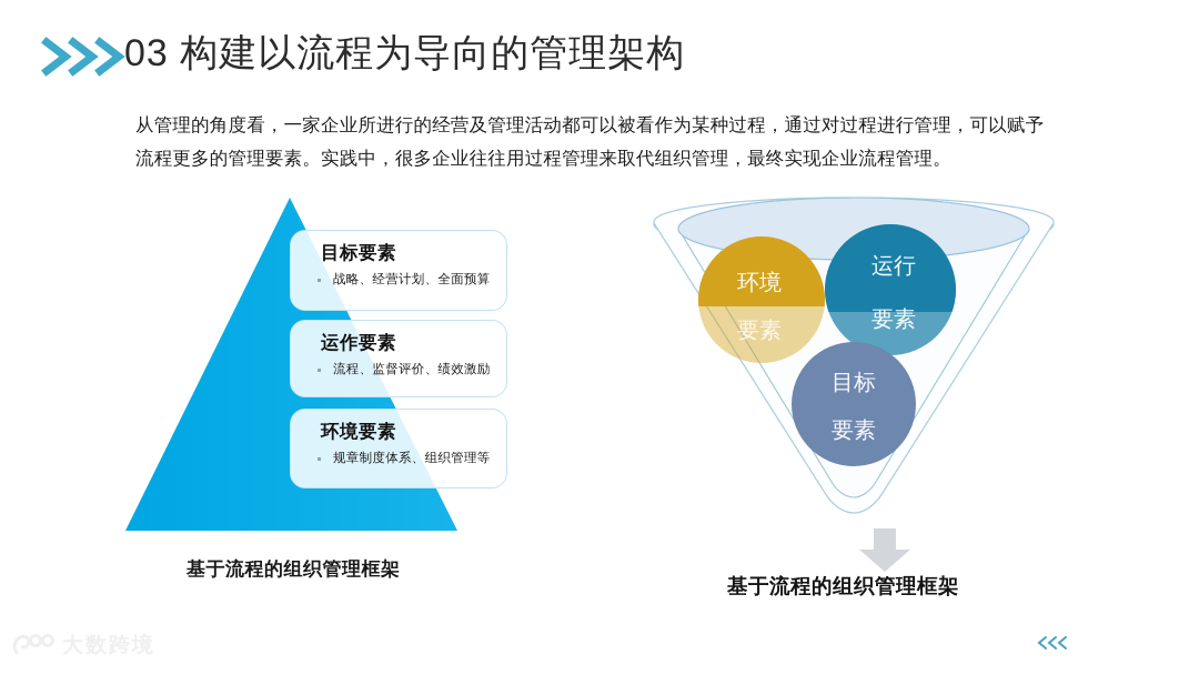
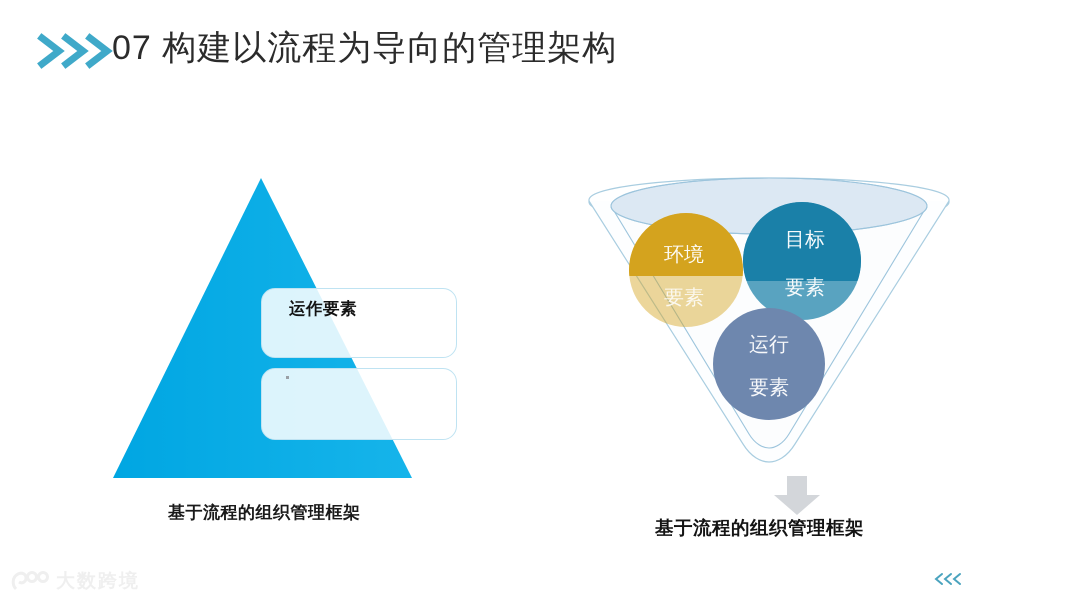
- 03 构建以流程为导向的管理架构
+ 07 构建以流程为导向的管理架构
- 从管理的角度看，一家企业所进行的经营及管理活动都可以被看作为某种过程，通过对过程进行管理，可以赋予
- 流程更多的管理要素。实践中，很多企业往往用过程管理来取代组织管理，最终实现企业流程管理。
- 目标要素
- 战略、经营计划、全面预算
  运作要素
- 流程、监督评价、绩效激励
- 环境要素
- 规章制度体系、组织管理等
  基于流程的组织管理框架
  环境
  要素
- 运行
+ 目标
  要素
- 目标
+ 运行
  要素
  基于流程的组织管理框架
